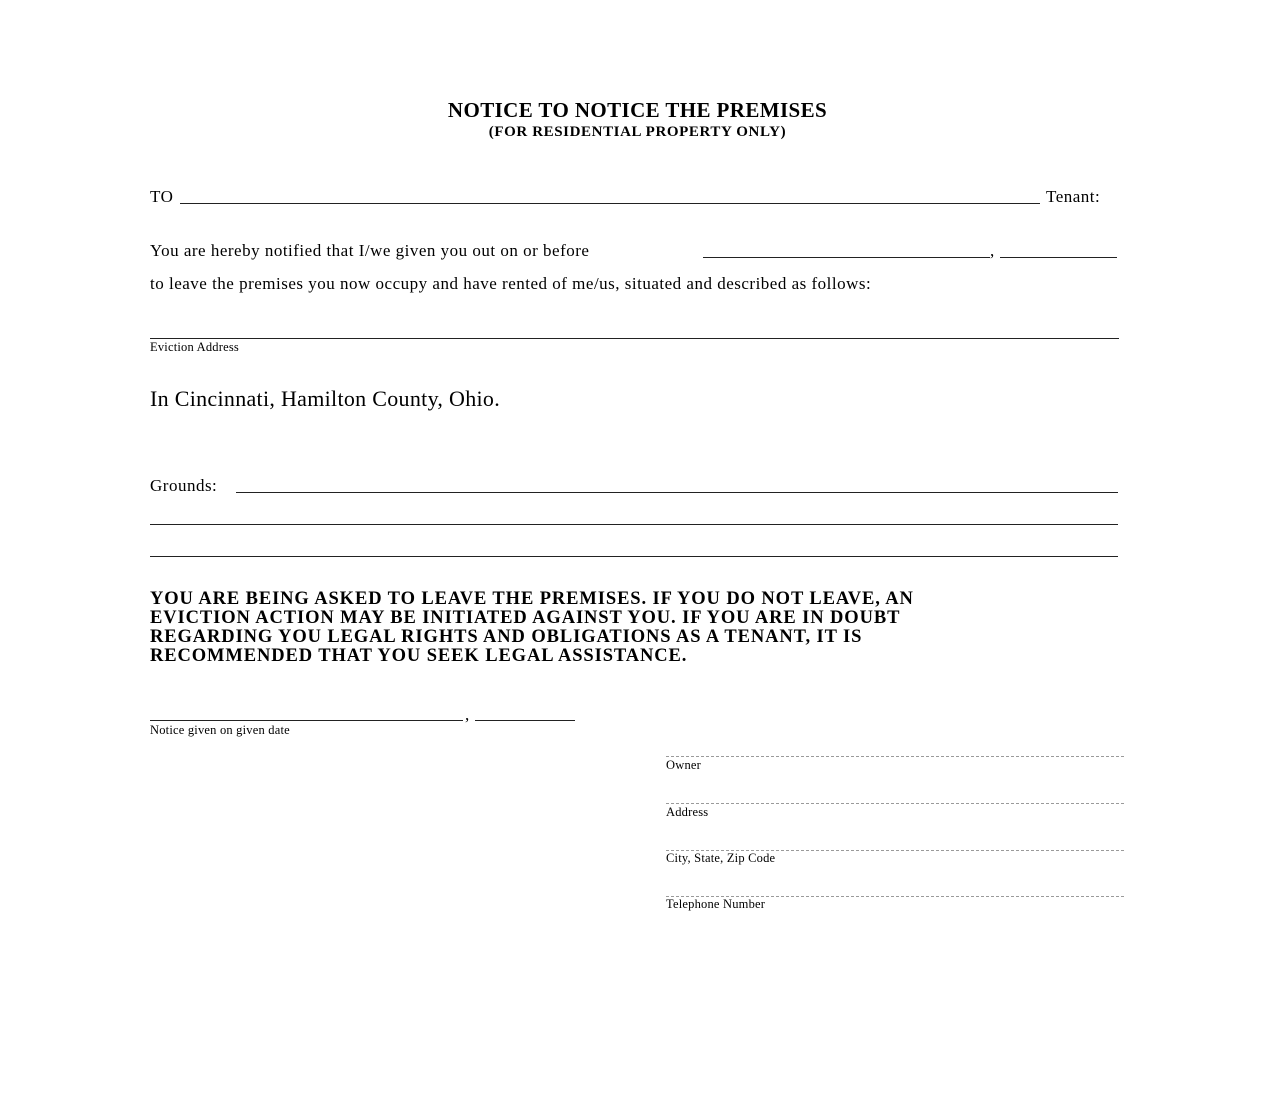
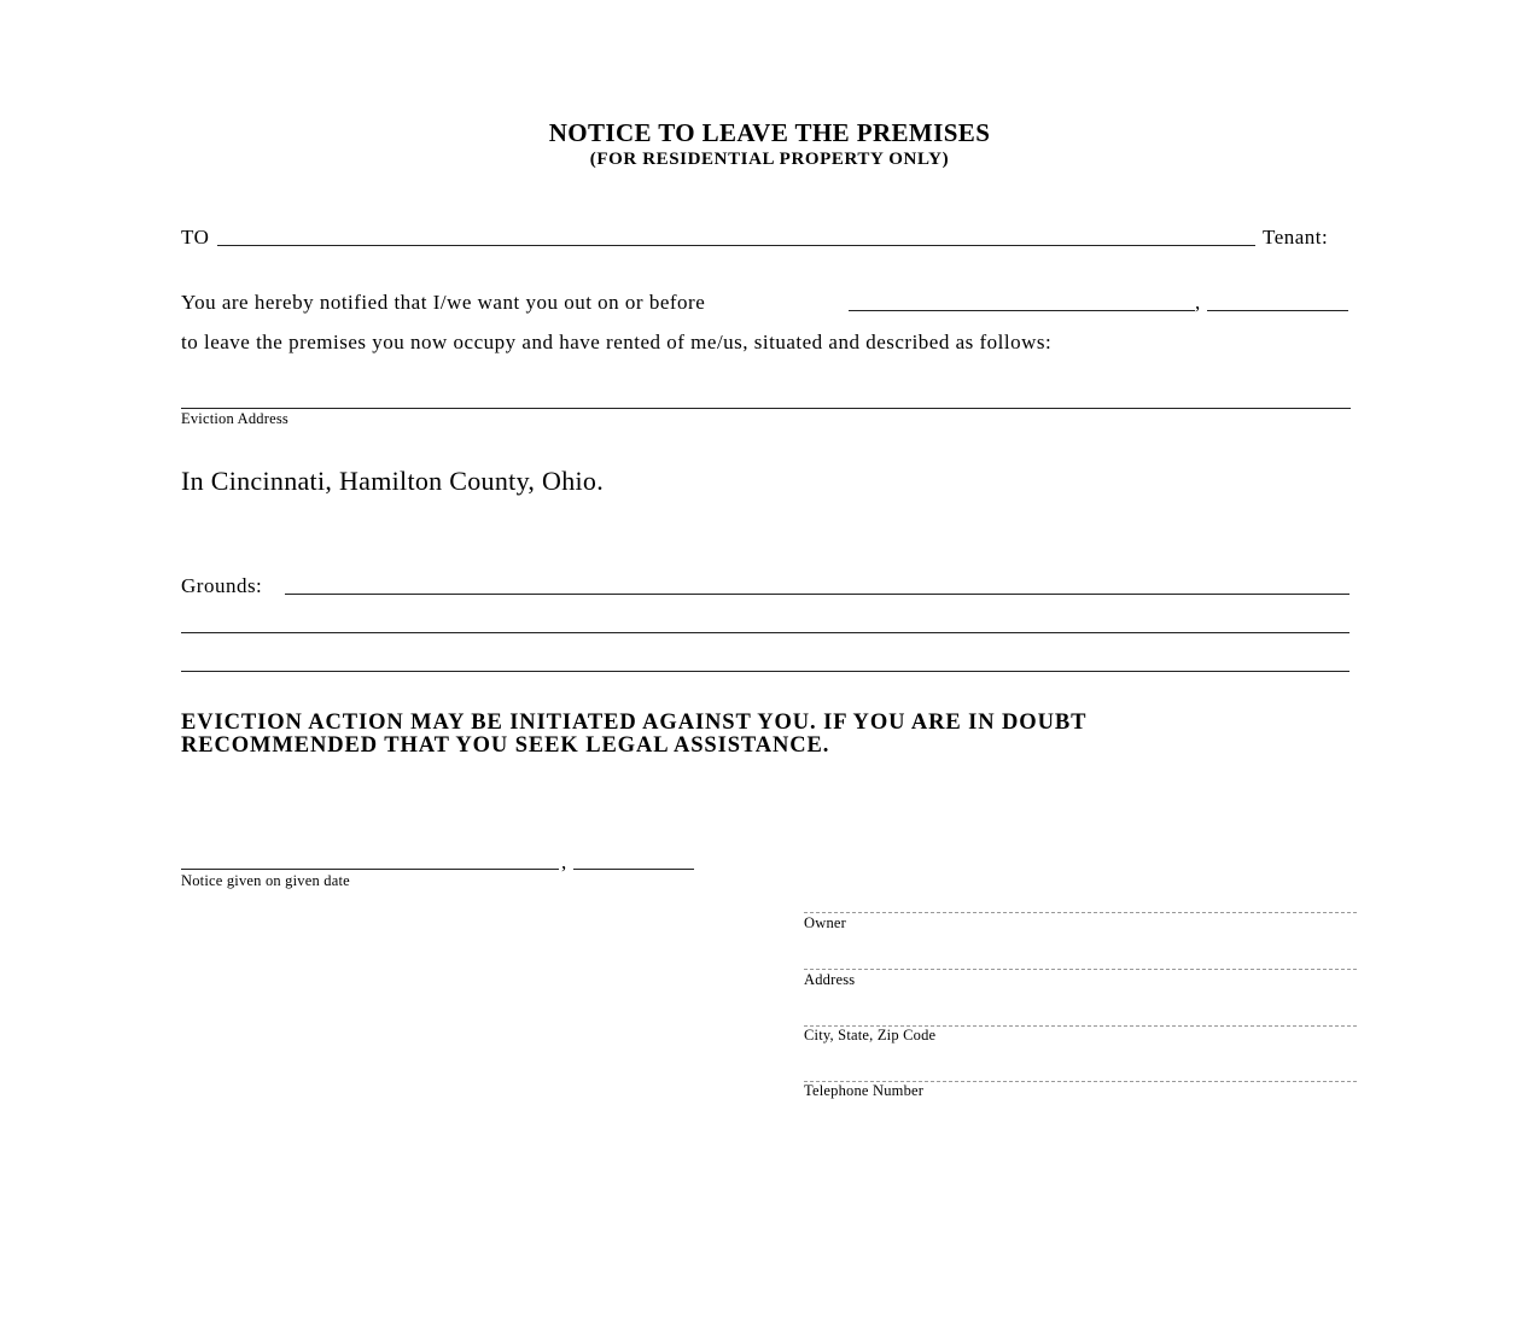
- NOTICE TO NOTICE THE PREMISES
+ NOTICE TO LEAVE THE PREMISES
  (FOR RESIDENTIAL PROPERTY ONLY)
  TO
  Tenant:
- You are hereby notified that I/we given you out on or before
+ You are hereby notified that I/we want you out on or before
  ,
  to leave the premises you now occupy and have rented of me/us, situated and described as follows:
  Eviction Address
  In Cincinnati, Hamilton County, Ohio.
  Grounds:
- YOU ARE BEING ASKED TO LEAVE THE PREMISES. IF YOU DO NOT LEAVE, AN
  EVICTION ACTION MAY BE INITIATED AGAINST YOU. IF YOU ARE IN DOUBT
- REGARDING YOU LEGAL RIGHTS AND OBLIGATIONS AS A TENANT, IT IS
  RECOMMENDED THAT YOU SEEK LEGAL ASSISTANCE.
  ,
  Notice given on given date
  Owner
  Address
  City, State, Zip Code
  Telephone Number
